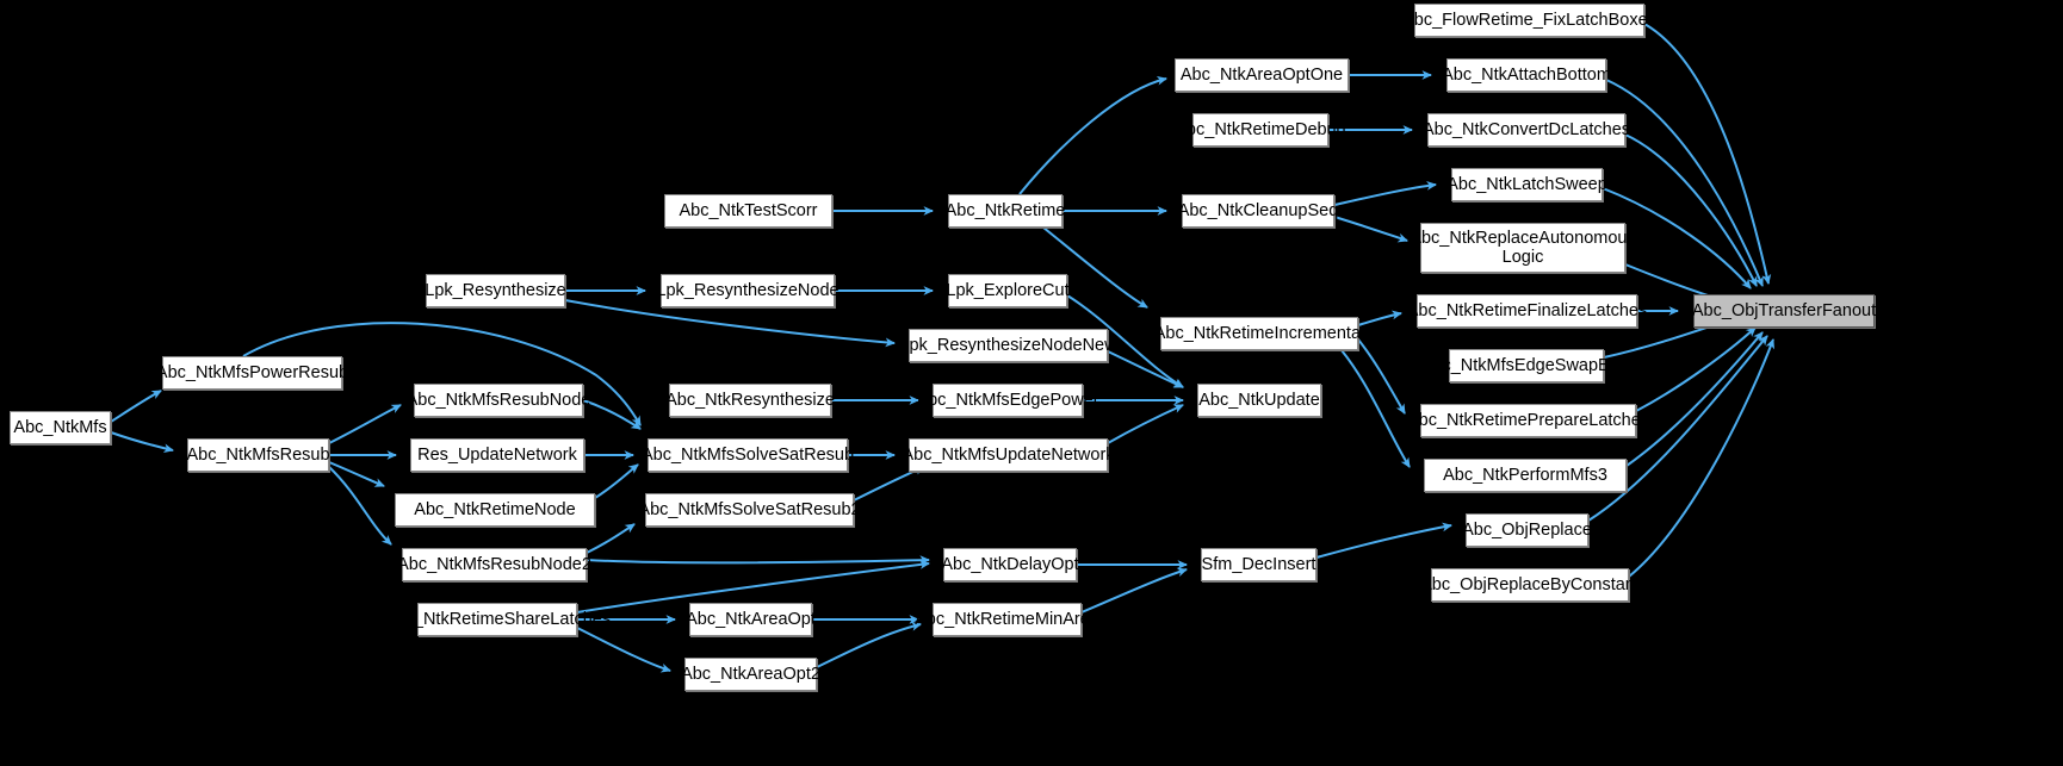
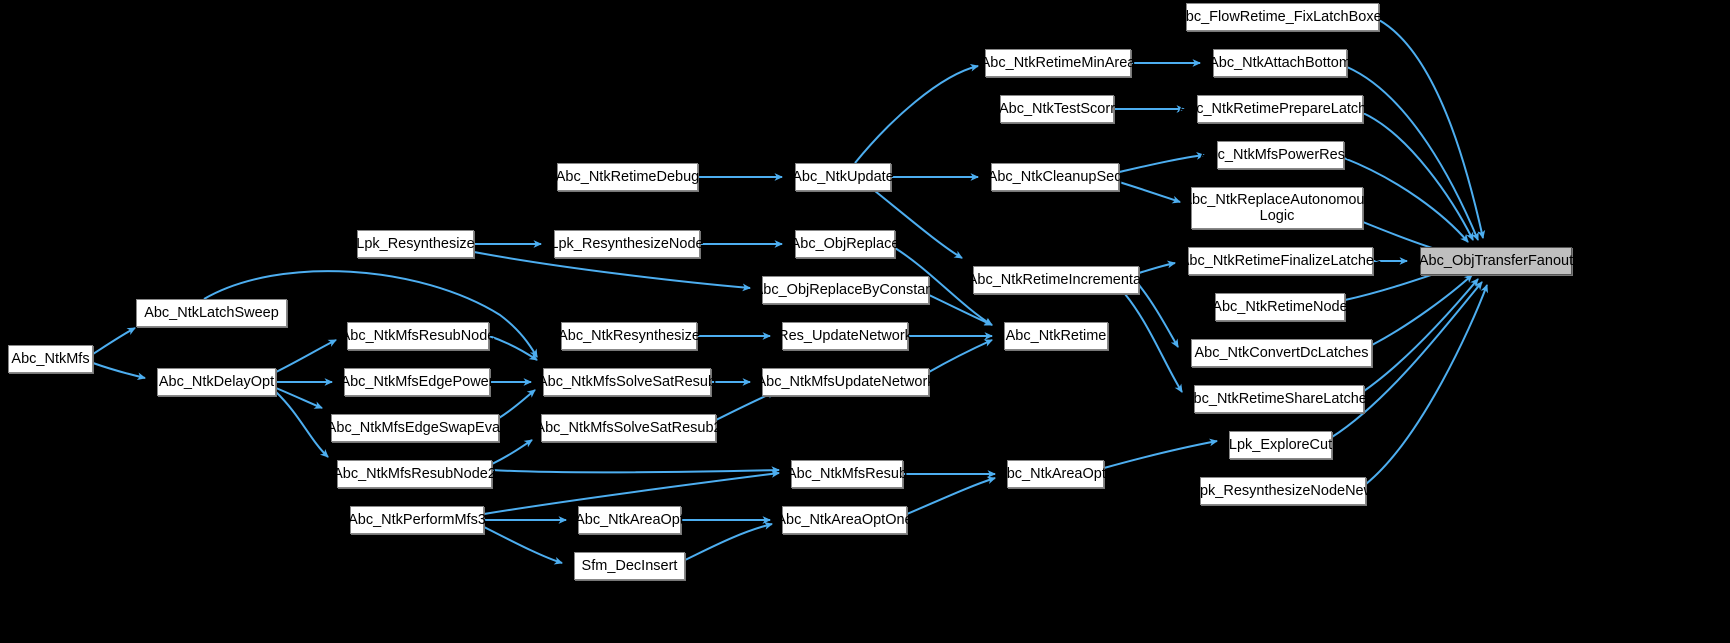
  Abc_FlowRetime_FixLatchBoxes
- Abc_NtkAreaOptOne
+ Abc_NtkRetimeMinArea
  Abc_NtkAttachBottom
- Abc_NtkRetimeDebug
+ Abc_NtkTestScorr
- Abc_NtkConvertDcLatches
+ Abc_NtkRetimePrepareLatches
- Abc_NtkLatchSweep
+ Abc_NtkMfsPowerResub
- Abc_NtkTestScorr
+ Abc_NtkRetimeDebug
- Abc_NtkRetime
+ Abc_NtkUpdate
  Abc_NtkCleanupSeq
  Abc_NtkReplaceAutonomous
  Logic
  Lpk_Resynthesize
  Lpk_ResynthesizeNode
- Lpk_ExploreCut
+ Abc_ObjReplace
  Abc_NtkRetimeFinalizeLatches
  Abc_ObjTransferFanout
- Lpk_ResynthesizeNodeNew
+ Abc_ObjReplaceByConstant
  Abc_NtkRetimeIncremental
- Abc_NtkMfsEdgeSwapEval
+ Abc_NtkRetimeNode
- Abc_NtkMfsPowerResub
+ Abc_NtkLatchSweep
  Abc_NtkMfsResubNode
  Abc_NtkResynthesize
- Abc_NtkMfsEdgePower
+ Res_UpdateNetwork
- Abc_NtkUpdate
+ Abc_NtkRetime
- Abc_NtkRetimePrepareLatches
+ Abc_NtkConvertDcLatches
  Abc_NtkMfs
- Abc_NtkMfsResub
+ Abc_NtkDelayOpt
- Res_UpdateNetwork
+ Abc_NtkMfsEdgePower
  Abc_NtkMfsSolveSatResub
  Abc_NtkMfsUpdateNetwork
- Abc_NtkPerformMfs3
+ Abc_NtkRetimeShareLatches
- Abc_NtkRetimeNode
+ Abc_NtkMfsEdgeSwapEval
  Abc_NtkMfsSolveSatResub2
- Abc_ObjReplace
+ Lpk_ExploreCut
  Abc_NtkMfsResubNode2
- Abc_NtkDelayOpt
+ Abc_NtkMfsResub
- Sfm_DecInsert
+ Abc_NtkAreaOpt2
- Abc_ObjReplaceByConstant
+ Lpk_ResynthesizeNodeNew
- Abc_NtkRetimeShareLatches
+ Abc_NtkPerformMfs3
  Abc_NtkAreaOpt
- Abc_NtkRetimeMinArea
+ Abc_NtkAreaOptOne
- Abc_NtkAreaOpt2
+ Sfm_DecInsert
